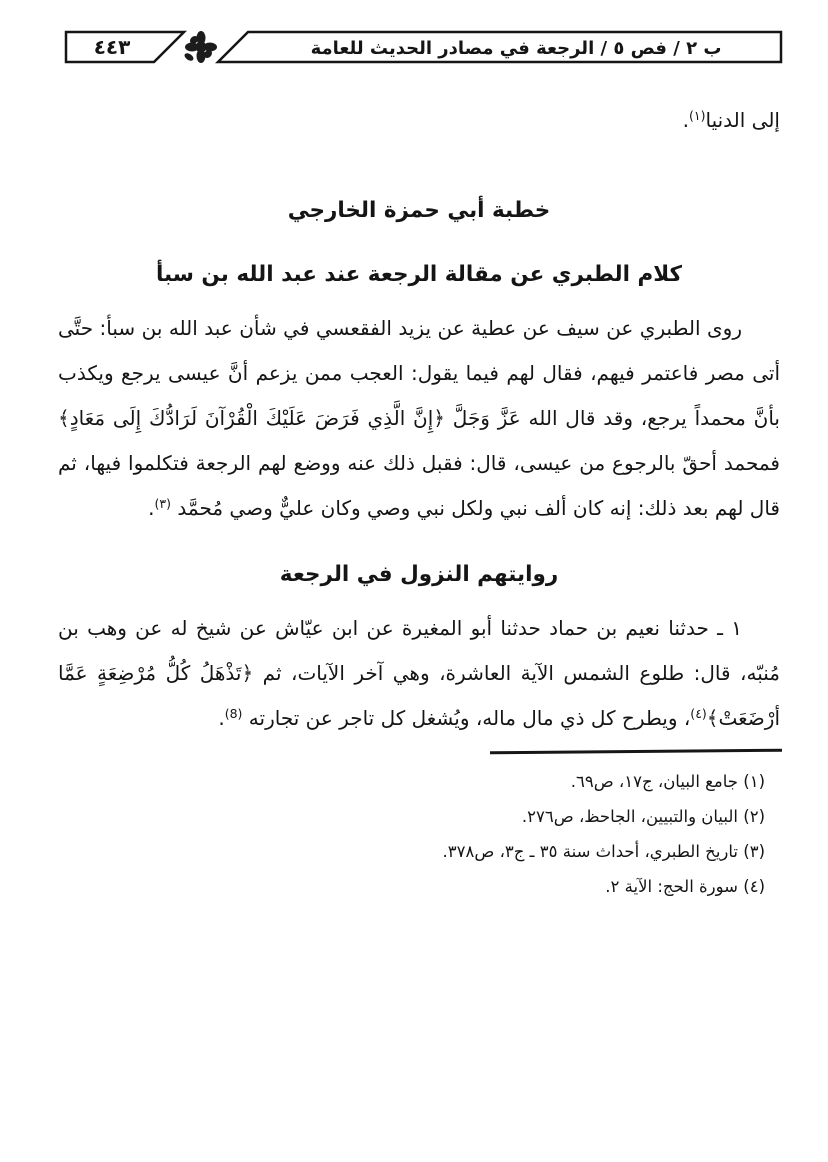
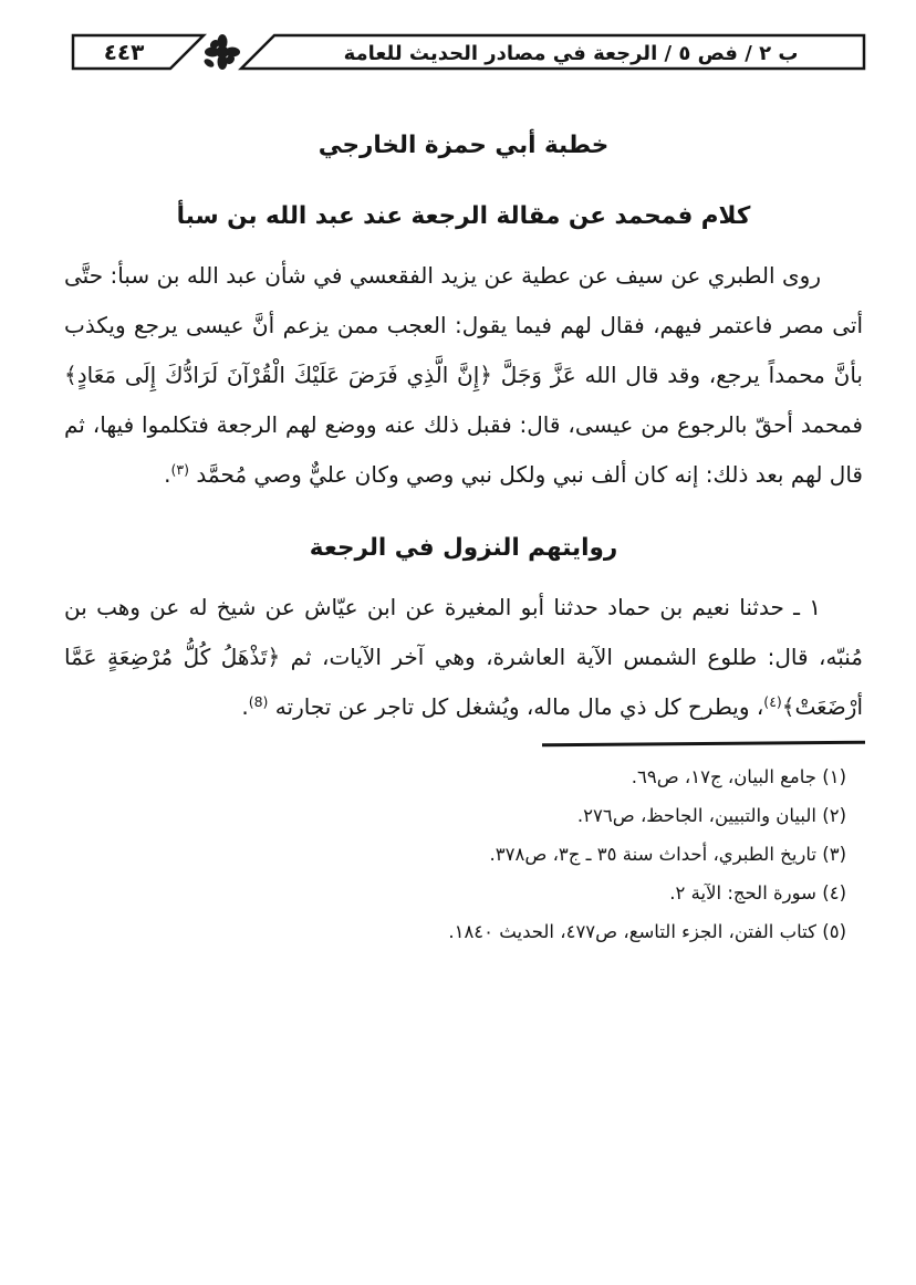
  ٤٤٣
  ب ٢ / فص ٥ / الرجعة في مصادر الحديث للعامة
- إلى الدنيا(١).
  خطبة أبي حمزة الخارجي
- كلام الطبري عن مقالة الرجعة عند عبد الله بن سبأ
+ كلام فمحمد عن مقالة الرجعة عند عبد الله بن سبأ
  روى الطبري عن سيف عن عطية عن يزيد الفقعسي في شأن عبد الله بن سبأ: حتَّى أتى مصر فاعتمر فيهم، فقال لهم فيما يقول: العجب ممن يزعم أنَّ عيسى يرجع ويكذب بأنَّ محمداً يرجع، وقد قال الله عَزَّ وَجَلَّ ﴿إِنَّ الَّذِي فَرَضَ عَلَيْكَ الْقُرْآنَ لَرَادُّكَ إِلَى مَعَادٍ﴾ فمحمد أحقّ بالرجوع من عيسى، قال: فقبل ذلك عنه ووضع لهم الرجعة فتكلموا فيها، ثم قال لهم بعد ذلك: إنه كان ألف نبي ولكل نبي وصي وكان عليٌّ وصي مُحمَّد (٣).
  روايتهم النزول في الرجعة
  ١ ـ حدثنا نعيم بن حماد حدثنا أبو المغيرة عن ابن عيّاش عن شيخ له عن وهب بن مُنبّه، قال: طلوع الشمس الآية العاشرة، وهي آخر الآيات، ثم ﴿تَذْهَلُ كُلُّ مُرْضِعَةٍ عَمَّا أرْضَعَتْ﴾(٤)، ويطرح كل ذي مال ماله، ويُشغل كل تاجر عن تجارته (8).
  (١) جامع البيان، ج١٧، ص٦٩.
  (٢) البيان والتبيين، الجاحظ، ص٢٧٦.
  (٣) تاريخ الطبري، أحداث سنة ٣٥ ـ ج٣، ص٣٧٨.
  (٤) سورة الحج: الآية ٢.
+ (٥) كتاب الفتن، الجزء التاسع، ص٤٧٧، الحديث ١٨٤٠.
